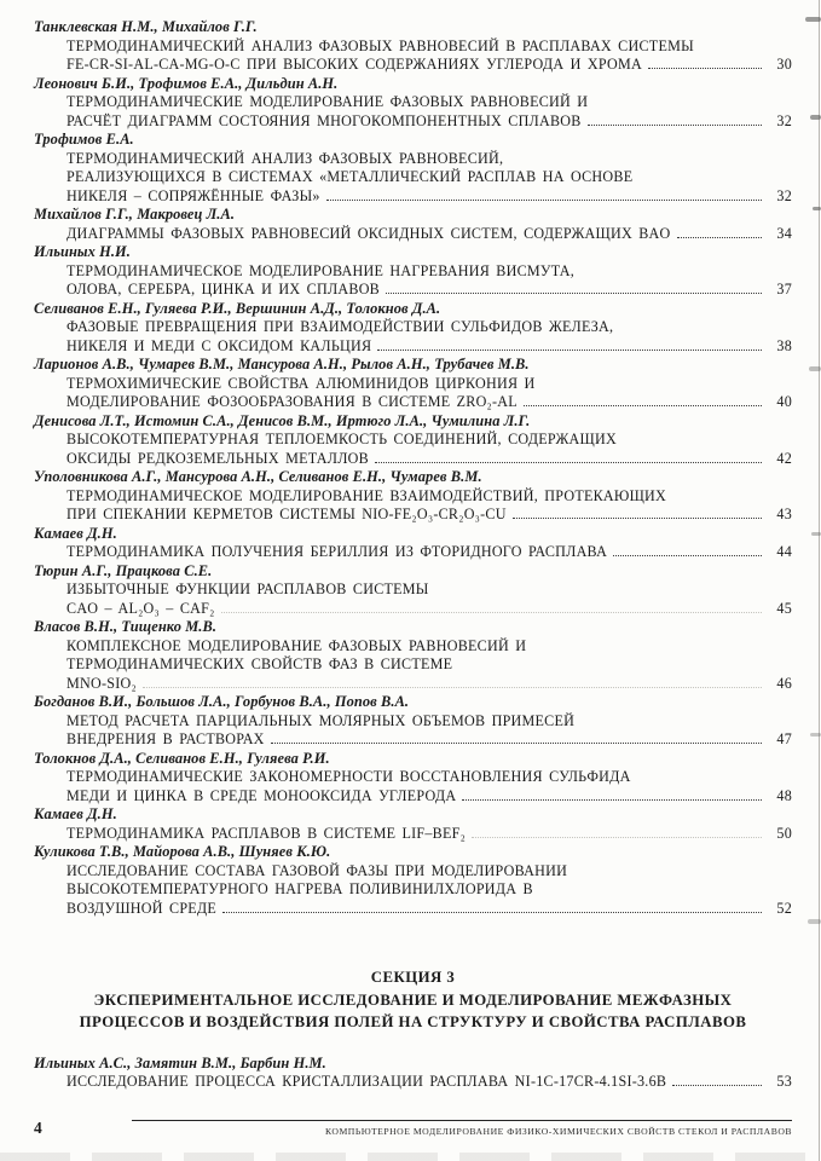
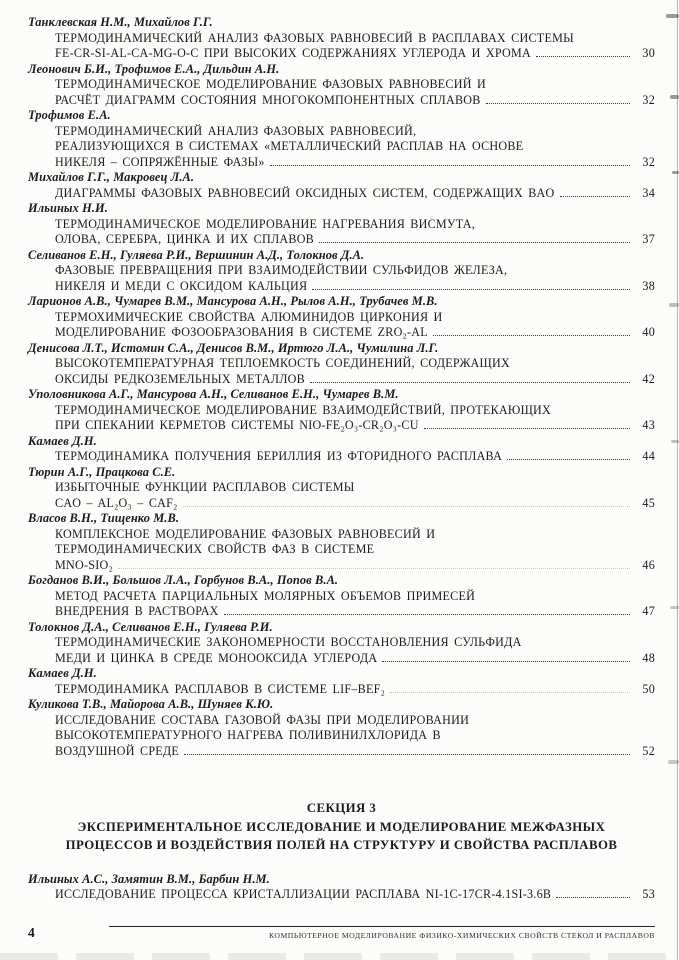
  Танклевская Н.М., Михайлов Г.Г.
  ТЕРМОДИНАМИЧЕСКИЙ АНАЛИЗ ФАЗОВЫХ РАВНОВЕСИЙ В РАСПЛАВАХ СИСТЕМЫ
  FE-CR-SI-AL-CA-MG-O-C ПРИ ВЫСОКИХ СОДЕРЖАНИЯХ УГЛЕРОДА И ХРОМА
  30
  Леонович Б.И., Трофимов Е.А., Дильдин А.Н.
- ТЕРМОДИНАМИЧЕСКИЕ МОДЕЛИРОВАНИЕ ФАЗОВЫХ РАВНОВЕСИЙ И
+ ТЕРМОДИНАМИЧЕСКОЕ МОДЕЛИРОВАНИЕ ФАЗОВЫХ РАВНОВЕСИЙ И
  РАСЧЁТ ДИАГРАММ СОСТОЯНИЯ МНОГОКОМПОНЕНТНЫХ СПЛАВОВ
  32
  Трофимов Е.А.
  ТЕРМОДИНАМИЧЕСКИЙ АНАЛИЗ ФАЗОВЫХ РАВНОВЕСИЙ,
  РЕАЛИЗУЮЩИХСЯ В СИСТЕМАХ «МЕТАЛЛИЧЕСКИЙ РАСПЛАВ НА ОСНОВЕ
  НИКЕЛЯ – СОПРЯЖЁННЫЕ ФАЗЫ»
  32
  Михайлов Г.Г., Макровец Л.А.
  ДИАГРАММЫ ФАЗОВЫХ РАВНОВЕСИЙ ОКСИДНЫХ СИСТЕМ, СОДЕРЖАЩИХ BAO
  34
  Ильиных Н.И.
  ТЕРМОДИНАМИЧЕСКОЕ МОДЕЛИРОВАНИЕ НАГРЕВАНИЯ ВИСМУТА,
  ОЛОВА, СЕРЕБРА, ЦИНКА И ИХ СПЛАВОВ
  37
  Селиванов Е.Н., Гуляева Р.И., Вершинин А.Д., Толокнов Д.А.
  ФАЗОВЫЕ ПРЕВРАЩЕНИЯ ПРИ ВЗАИМОДЕЙСТВИИ СУЛЬФИДОВ ЖЕЛЕЗА,
  НИКЕЛЯ И МЕДИ С ОКСИДОМ КАЛЬЦИЯ
  38
  Ларионов А.В., Чумарев В.М., Мансурова А.Н., Рылов А.Н., Трубачев М.В.
  ТЕРМОХИМИЧЕСКИЕ СВОЙСТВА АЛЮМИНИДОВ ЦИРКОНИЯ И
  МОДЕЛИРОВАНИЕ ФОЗООБРАЗОВАНИЯ В СИСТЕМЕ ZRO₂-AL
  40
  Денисова Л.Т., Истомин С.А., Денисов В.М., Иртюго Л.А., Чумилина Л.Г.
  ВЫСОКОТЕМПЕРАТУРНАЯ ТЕПЛОЕМКОСТЬ СОЕДИНЕНИЙ, СОДЕРЖАЩИХ
  ОКСИДЫ РЕДКОЗЕМЕЛЬНЫХ МЕТАЛЛОВ
  42
  Уполовникова А.Г., Мансурова А.Н., Селиванов Е.Н., Чумарев В.М.
  ТЕРМОДИНАМИЧЕСКОЕ МОДЕЛИРОВАНИЕ ВЗАИМОДЕЙСТВИЙ, ПРОТЕКАЮЩИХ
  ПРИ СПЕКАНИИ КЕРМЕТОВ СИСТЕМЫ NIO-FE₂O₃-CR₂O₃-CU
  43
  Камаев Д.Н.
  ТЕРМОДИНАМИКА ПОЛУЧЕНИЯ БЕРИЛЛИЯ ИЗ ФТОРИДНОГО РАСПЛАВА
  44
  Тюрин А.Г., Працкова С.Е.
  ИЗБЫТОЧНЫЕ ФУНКЦИИ РАСПЛАВОВ СИСТЕМЫ
  CAO – AL₂O₃ – CAF₂
  45
  Власов В.Н., Тищенко М.В.
  КОМПЛЕКСНОЕ МОДЕЛИРОВАНИЕ ФАЗОВЫХ РАВНОВЕСИЙ И
  ТЕРМОДИНАМИЧЕСКИХ СВОЙСТВ ФАЗ В СИСТЕМЕ
  MNO-SIO₂
  46
  Богданов В.И., Большов Л.А., Горбунов В.А., Попов В.А.
  МЕТОД РАСЧЕТА ПАРЦИАЛЬНЫХ МОЛЯРНЫХ ОБЪЕМОВ ПРИМЕСЕЙ
  ВНЕДРЕНИЯ В РАСТВОРАХ
  47
  Толокнов Д.А., Селиванов Е.Н., Гуляева Р.И.
  ТЕРМОДИНАМИЧЕСКИЕ ЗАКОНОМЕРНОСТИ ВОССТАНОВЛЕНИЯ СУЛЬФИДА
  МЕДИ И ЦИНКА В СРЕДЕ МОНООКСИДА УГЛЕРОДА
  48
  Камаев Д.Н.
  ТЕРМОДИНАМИКА РАСПЛАВОВ В СИСТЕМЕ LIF–BEF₂
  50
  Куликова Т.В., Майорова А.В., Шуняев К.Ю.
  ИССЛЕДОВАНИЕ СОСТАВА ГАЗОВОЙ ФАЗЫ ПРИ МОДЕЛИРОВАНИИ
  ВЫСОКОТЕМПЕРАТУРНОГО НАГРЕВА ПОЛИВИНИЛХЛОРИДА В
  ВОЗДУШНОЙ СРЕДЕ
  52
  СЕКЦИЯ 3
  ЭКСПЕРИМЕНТАЛЬНОЕ ИССЛЕДОВАНИЕ И МОДЕЛИРОВАНИЕ МЕЖФАЗНЫХ
  ПРОЦЕССОВ И ВОЗДЕЙСТВИЯ ПОЛЕЙ НА СТРУКТУРУ И СВОЙСТВА РАСПЛАВОВ
  Ильиных А.С., Замятин В.М., Барбин Н.М.
  ИССЛЕДОВАНИЕ ПРОЦЕССА КРИСТАЛЛИЗАЦИИ РАСПЛАВА NI-1C-17CR-4.1SI-3.6B
  53
  4
  КОМПЬЮТЕРНОЕ МОДЕЛИРОВАНИЕ ФИЗИКО-ХИМИЧЕСКИХ СВОЙСТВ СТЕКОЛ И РАСПЛАВОВ
